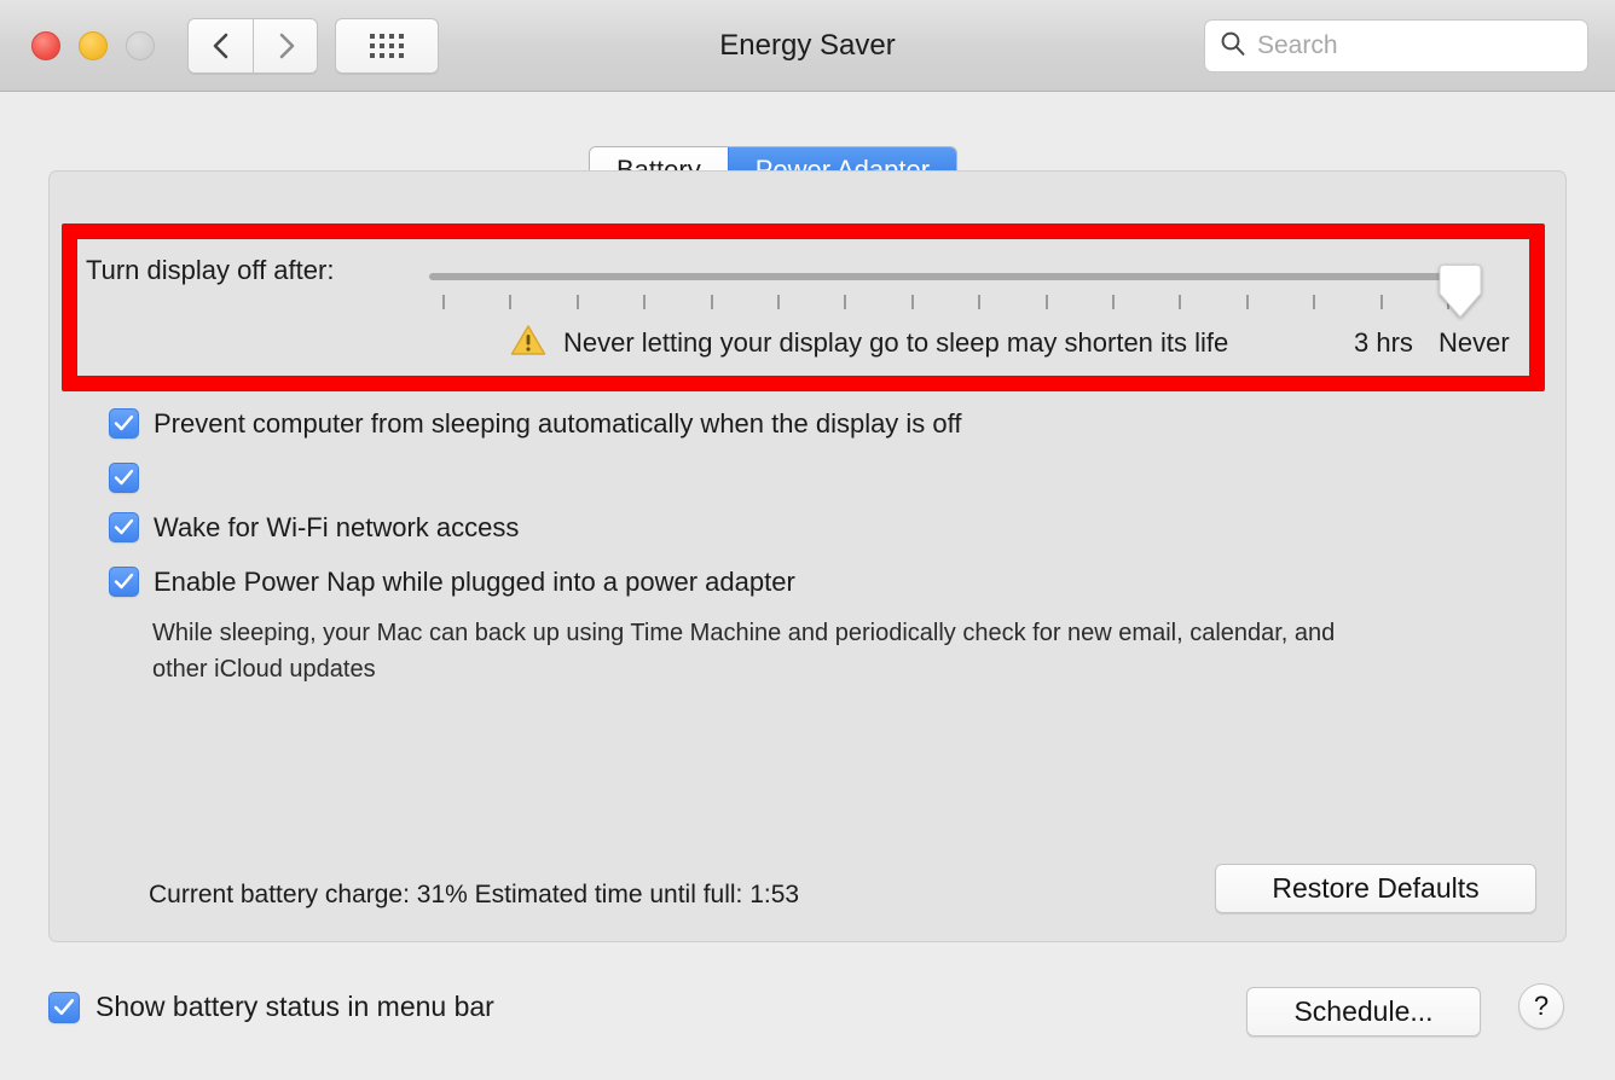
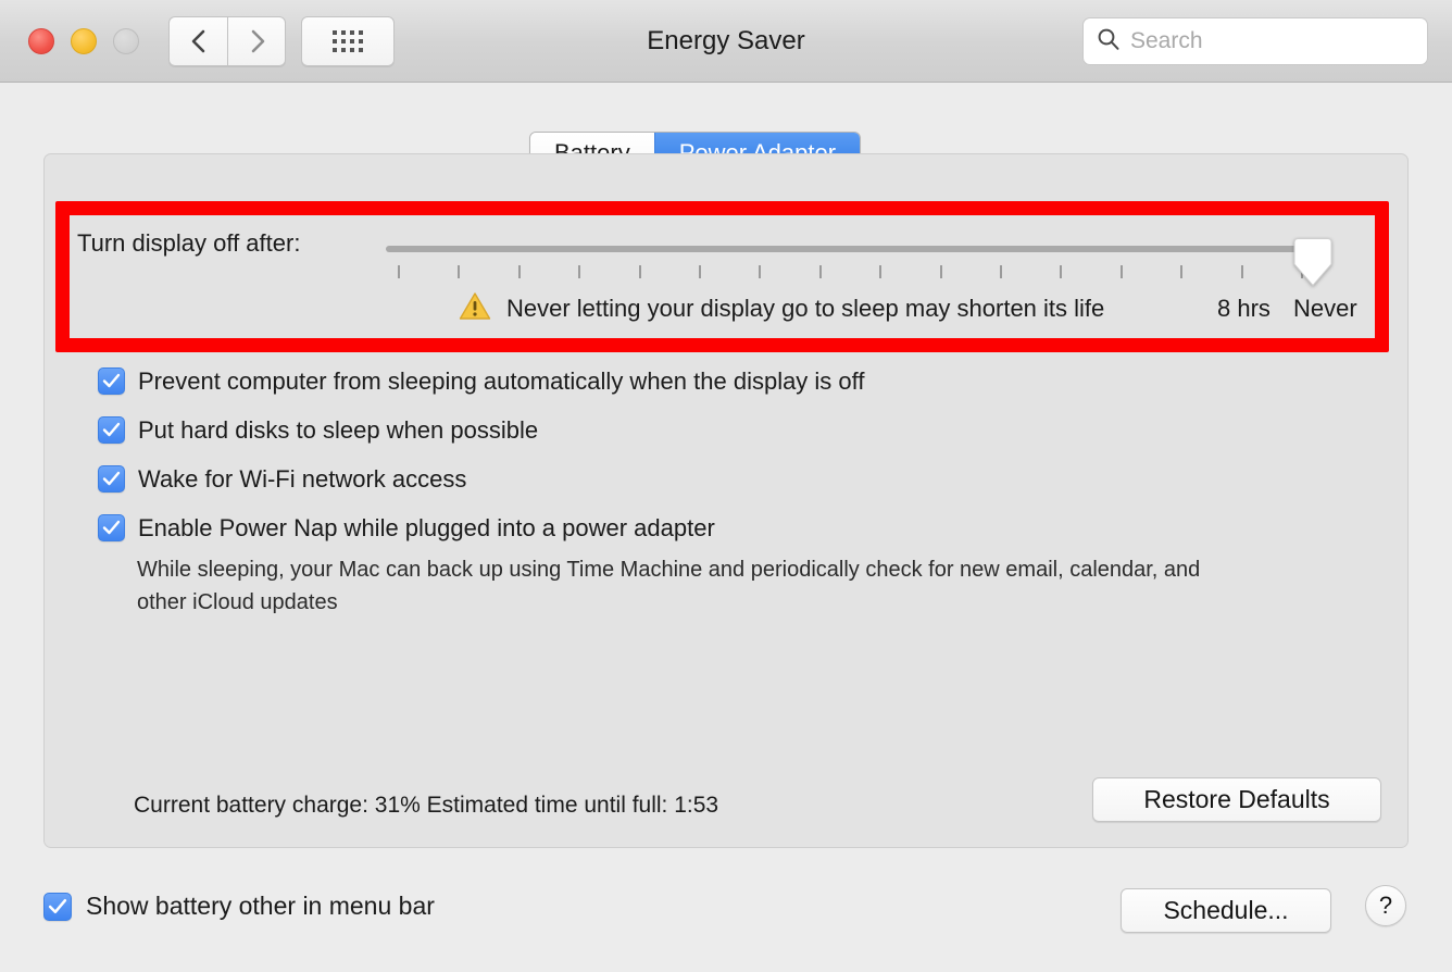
  Energy Saver
  Search
  Turn display off after:
  Never letting your display go to sleep may shorten its life
- 3 hrs
+ 8 hrs
  Never
  Prevent computer from sleeping automatically when the display is off
+ Put hard disks to sleep when possible
  Wake for Wi-Fi network access
  Enable Power Nap while plugged into a power adapter
  While sleeping, your Mac can back up using Time Machine and periodically check for new email, calendar, and other iCloud updates
  Current battery charge: 31% Estimated time until full: 1:53
  Restore Defaults
- Show battery status in menu bar
+ Show battery other in menu bar
  Schedule...
  ?
